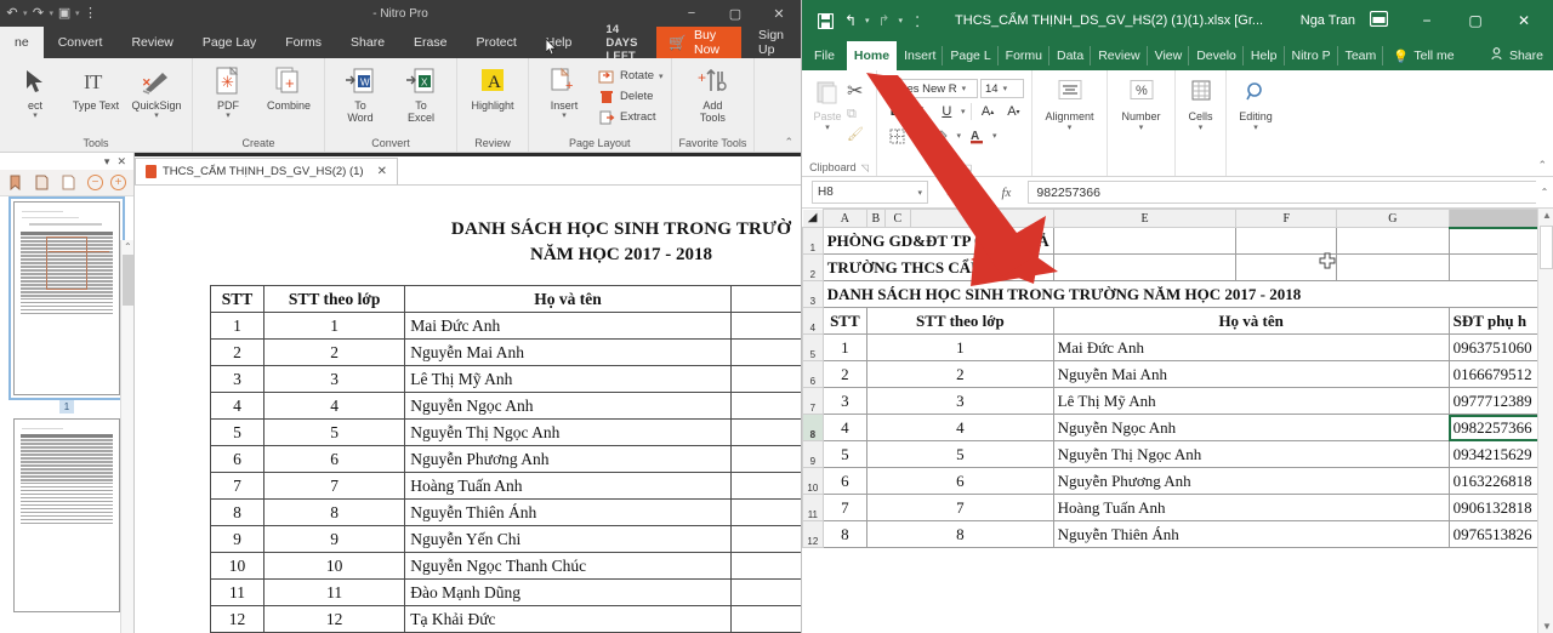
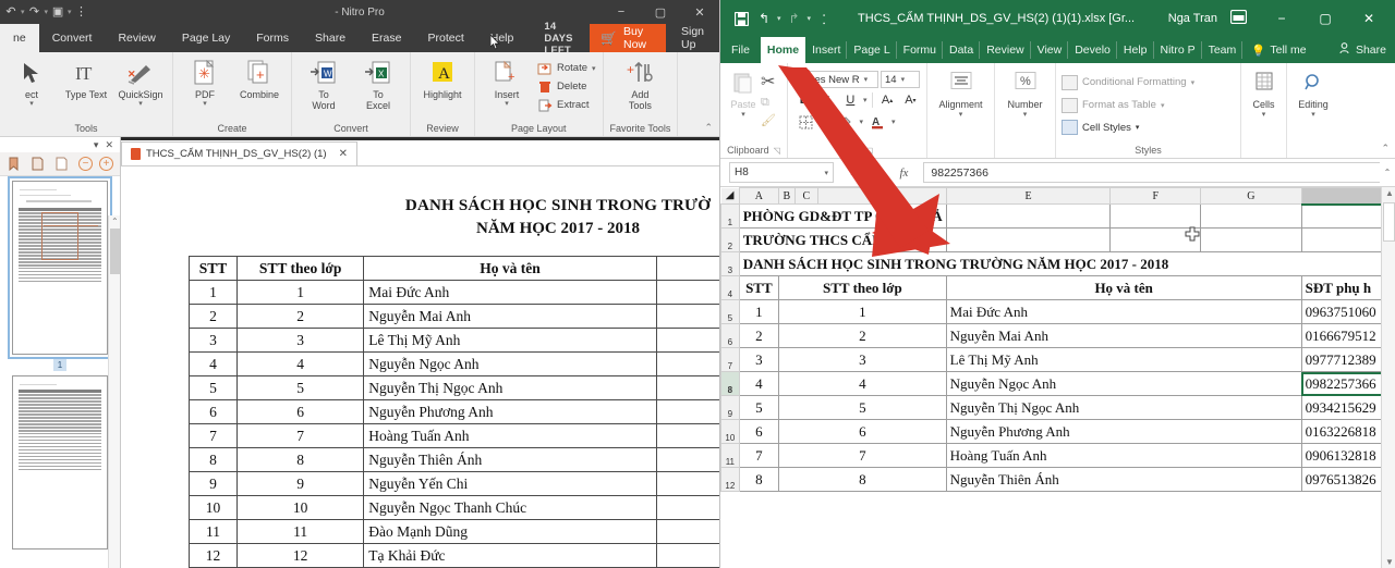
  ↶
  ↷
  ▣
  ⋮
  - Nitro Pro
  −
  ▢
  ✕
  ne
  Convert
  Review
  Page Lay
  Forms
  Share
  Erase
  Protect
  Help
  14 DAYS LEFT
  🛒
  Buy Now
  Sign Up
  ect
  I
  T
  Type Text
  ✕
  QuickSign
  Tools
  ✳
  PDF
  +
  Combine
  Create
  W
  To
  Word
  X
  To
  Excel
  Convert
  A
  Highlight
  Review
  +
  Insert
  Rotate
  Delete
  Extract
  Page Layout
  +
  Add
  Tools
  Favorite Tools
  ⌃
  ▾
  ✕
  −
  +
  1
  ⌃
  THCS_CẨM THỊNH_DS_GV_HS(2) (1)
  ✕
  DANH SÁCH HỌC SINH TRONG TRƯỜ
  NĂM HỌC 2017 - 2018
  STT	STT theo lớp	Họ và tên
  2	2	Nguyễn Mai Anh
  4	4	Nguyễn Ngọc Anh
  5	5	Nguyễn Thị Ngọc Anh
  6	6	Nguyễn Phương Anh
  7	7	Hoàng Tuấn Anh
  8	8	Nguyễn Thiên Ánh
  9	9	Nguyễn Yến Chi
  10	10	Nguyễn Ngọc Thanh Chúc
  11	11	Đào Mạnh Dũng
  ↰
  ↱
  ⁚
  THCS_CẨM THỊNH_DS_GV_HS(2) (1)(1).xlsx [Gr...
  Nga Tran
  −
  ▢
  ✕
  File
  Home
  Insert
  Page L
  Formu
  Data
  Review
  View
  Develo
  Help
  Nitro P
  Team
  💡
  Tell me
  Share
  Paste
  ✂
  ⧉
  🖌
  Clipboard
  ◹
  14
  U
  A
  A
  A
  ◹
  Alignment
  %
  Number
+ Conditional Formatting
+ Format as Table
+ Cell Styles
+ Styles
  Cells
  Editing
  ⌃
  H8
  fx
  982257366
  ⌃
  ◢	A	B	C		E	F	G
  1	PHÒNG GD&ĐT TPẢ
  3	DANH SÁCH HỌC SINH TRONG TRƯỜNG NĂM HỌC 2017 - 2018
  4	STT	STT theo lớp	Họ và tên	SĐT phụ h
  5	1	1	Mai Đức Anh	0963751060
  6	2	2	Nguyễn Mai Anh	0166679512
  7	3	3	Lê Thị Mỹ Anh	0977712389
  8	4	4	Nguyễn Ngọc Anh	0982257366
  9	5	5	Nguyễn Thị Ngọc Anh	0934215629
  10	6	6	Nguyễn Phương Anh	0163226818
  11	7	7	Hoàng Tuấn Anh	0906132818
  12	8	8	Nguyễn Thiên Ánh	0976513826
  ▲
  ▼
